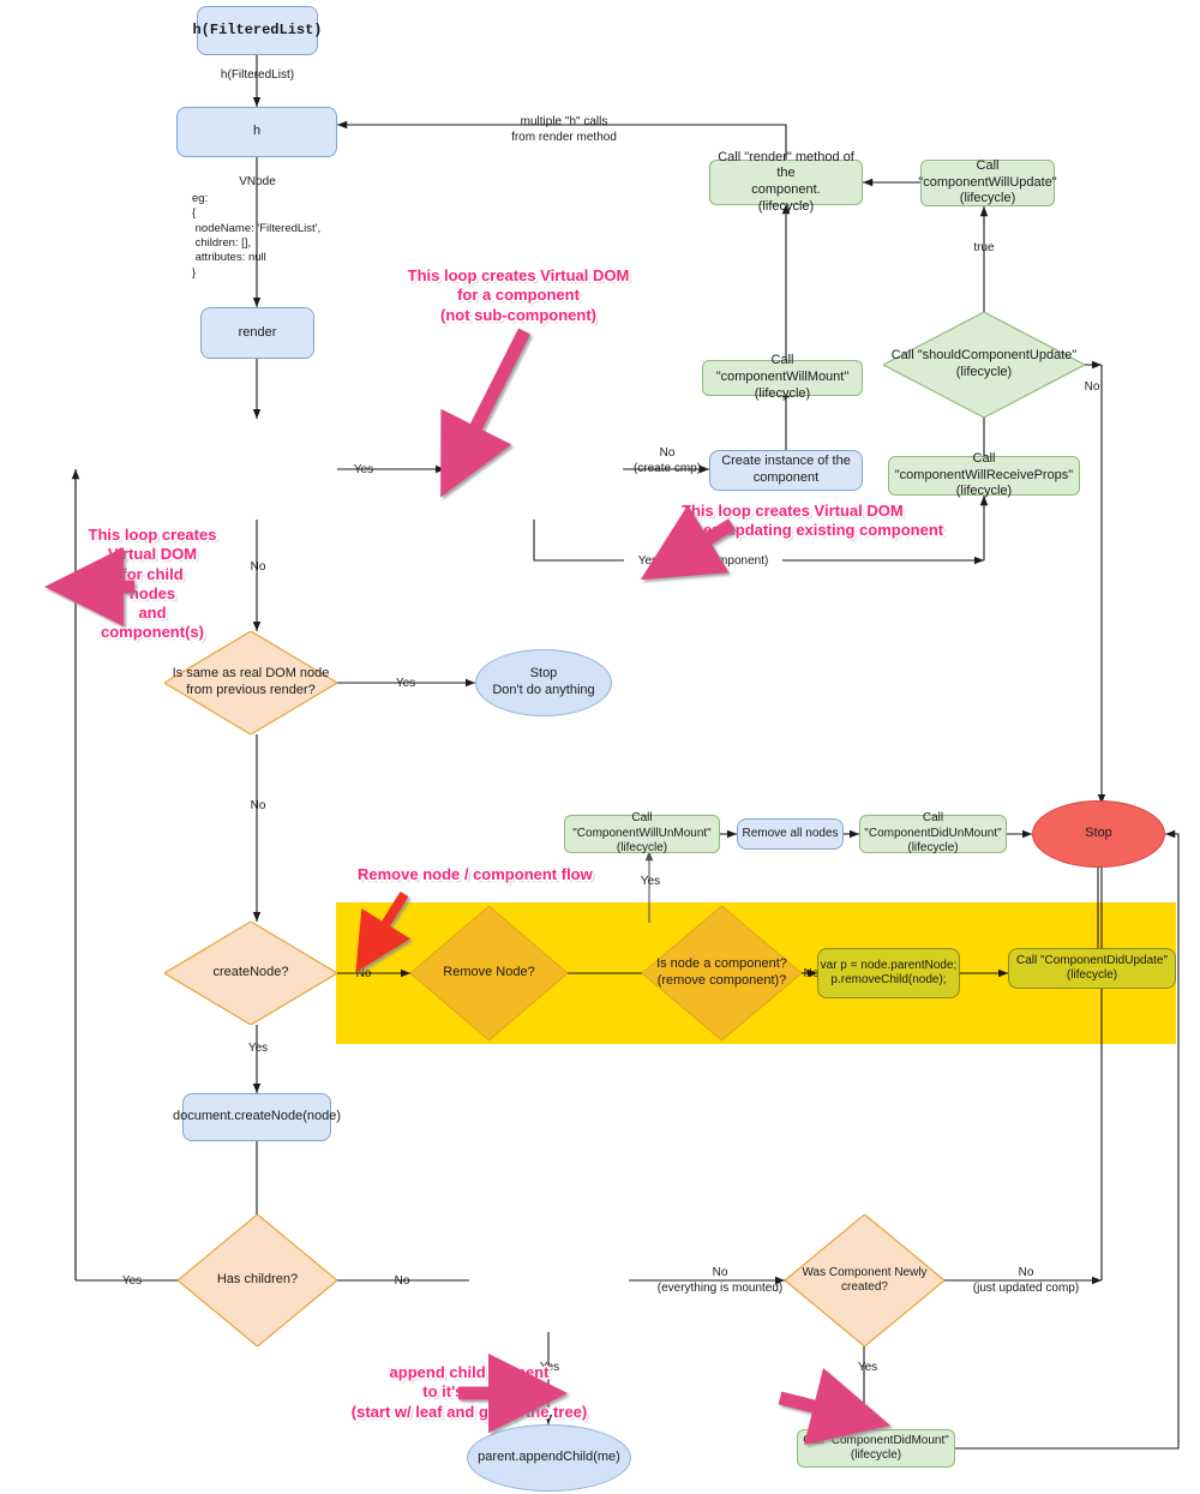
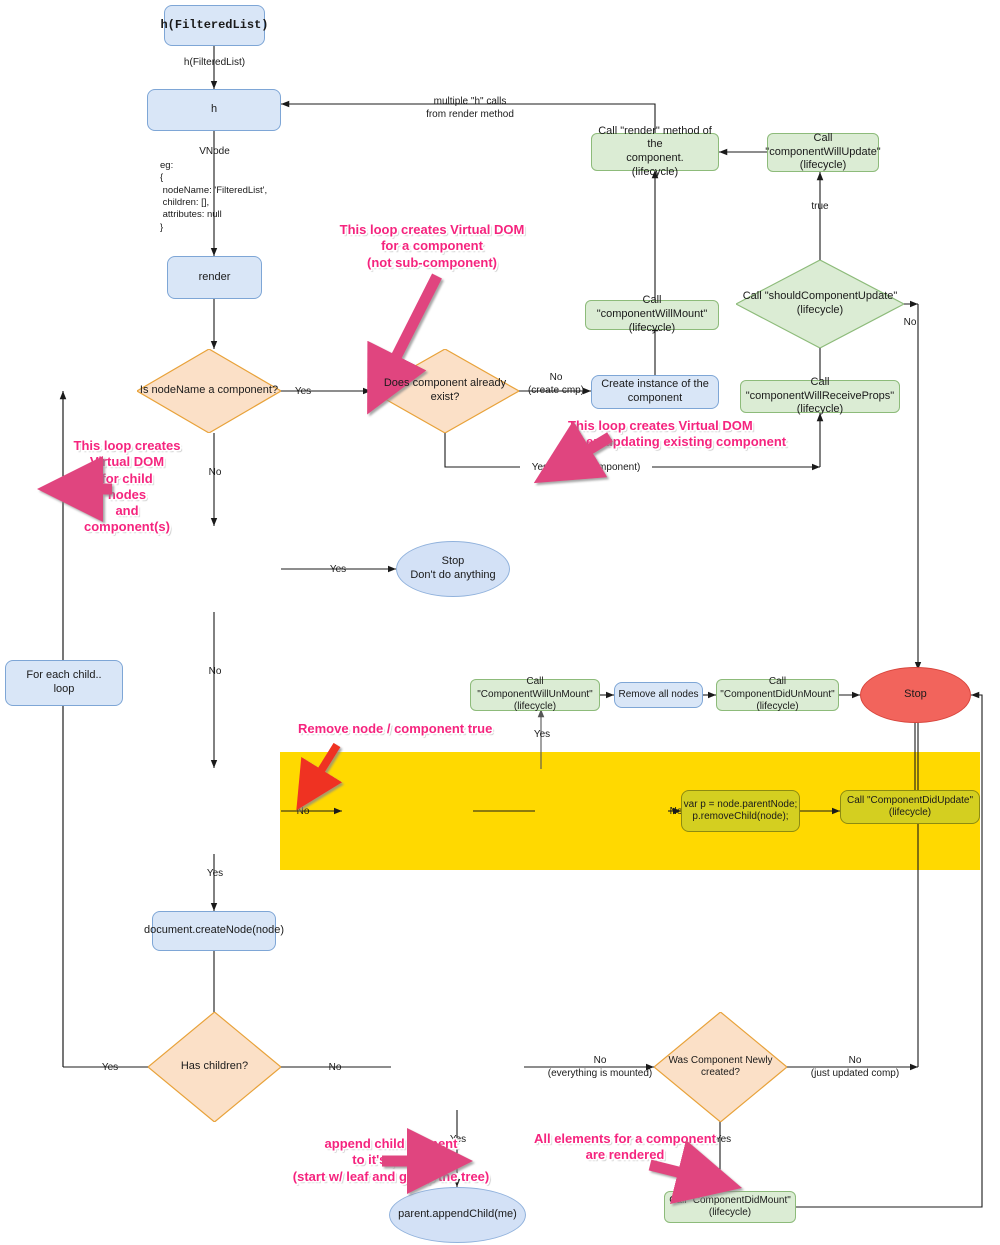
  h(FilteredList)
  h(FilteredList)
  h
  VNode
  eg:
  {
  nodeName: 'FilteredList',
  children: [],
  attributes: null
  }
  multiple "h" calls
  from render method
  render
+ Is nodeName a component?
  Yes
+ Does component already exist?
  No
  (create cmp)
  Create instance of the
  component
  Yes (upate component)
  component.
  Call
  "componentWillUpdate"
  (lifecycle)
  true
  Call "componentWillMount"
  (lifecycle)
  Call "shouldComponentUpdate"
  (lifecycle)
  No
  Call "componentWillReceiveProps"
  (lifecycle)
  No
- Is same as real DOM node
- from previous render?
  Yes
  Stop
  Don't do anything
  No
+ For each child..
+ loop
  Call "ComponentWillUnMount"
  (lifecycle)
  Yes
  Remove all nodes
  Call "ComponentDidUnMount"
  (lifecycle)
  Stop
- createNode?
  No
  Yes
- Remove Node?
- Is node a component?
- (remove component)?
  No
  var p = node.parentNode;
  p.removeChild(node);
  Call "ComponentDidUpdate"
  (lifecycle)
  ocument.createNode(nod
  Has children?
  Yes
  No
  No
  (everything is mounted)
  Yes
  Was Component Newly created?
  No
  (just updated comp)
  Yes
  parent.appendChild(me)
  Call "ComponentDidMount"
  (lifecycle)
  This loop creates Virtual DOM
  for a component
  (not sub-component)
  This loop creates
  Virtual DOM
  for child
  odes
  and
  component(s)
  This loop creates Virtual DOM
  whepdating existing component
- Remove node / component flow
+ Remove node / component true
  append child element
  (start w/ leaf and go up the tree)
+ All elements for a component
+ are rendered
